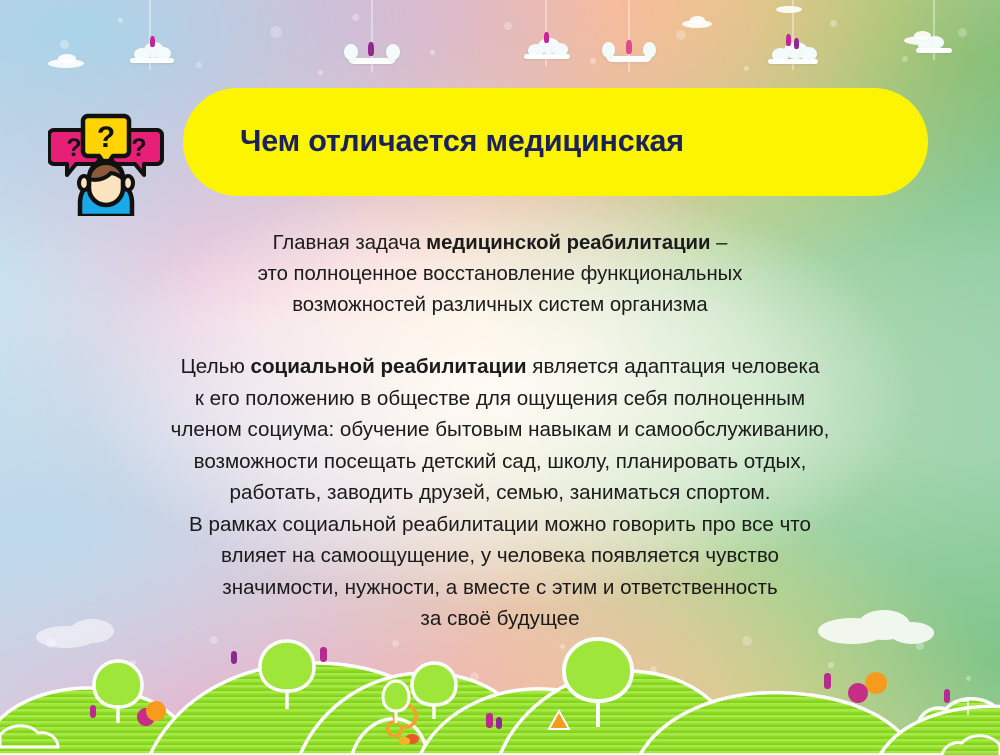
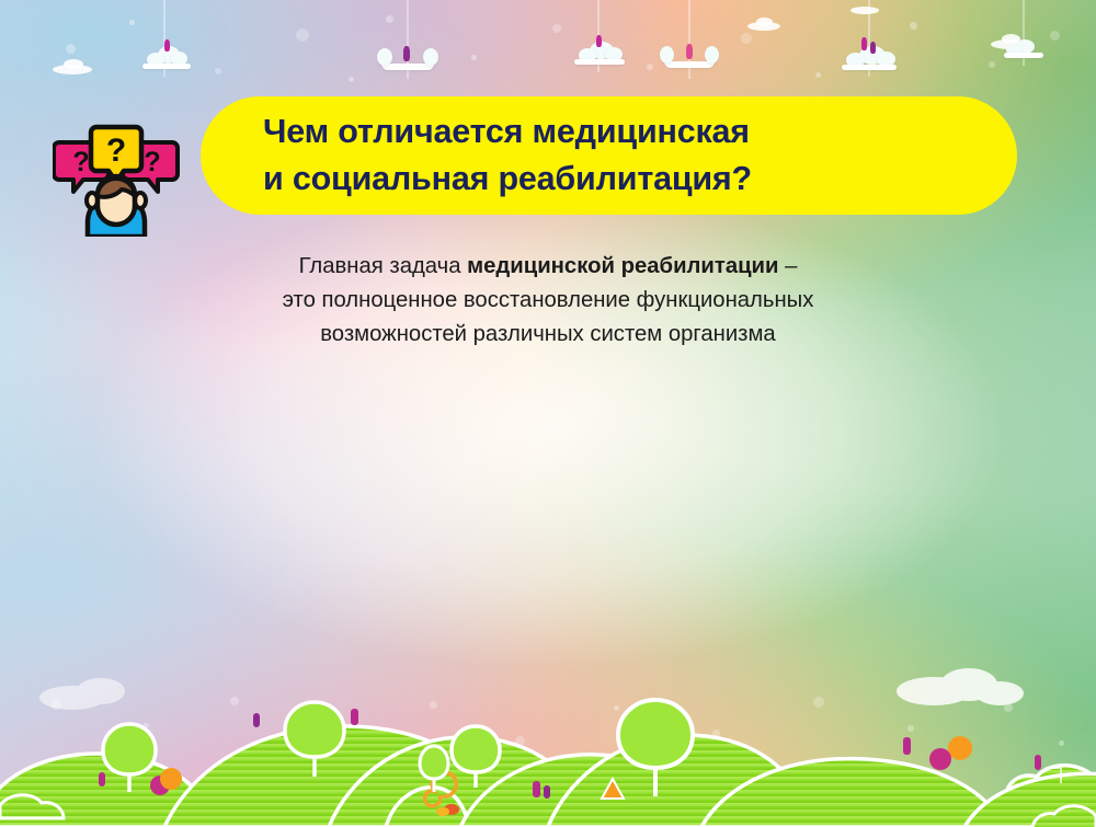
  ?
  ?
  ?
  Чем отличается медицинская
+ и социальная реабилитация?
  Главная задача медицинской реабилитации –
  это полноценное восстановление функциональных
  возможностей различных систем организма
- Целью социальной реабилитации является адаптация человека
- к его положению в обществе для ощущения себя полноценным
- членом социума: обучение бытовым навыкам и самообслуживанию,
- возможности посещать детский сад, школу, планировать отдых,
- работать, заводить друзей, семью, заниматься спортом.
- В рамках социальной реабилитации можно говорить про все что
- влияет на самоощущение, у человека появляется чувство
- значимости, нужности, а вместе с этим и ответственность
- за своё будущее
